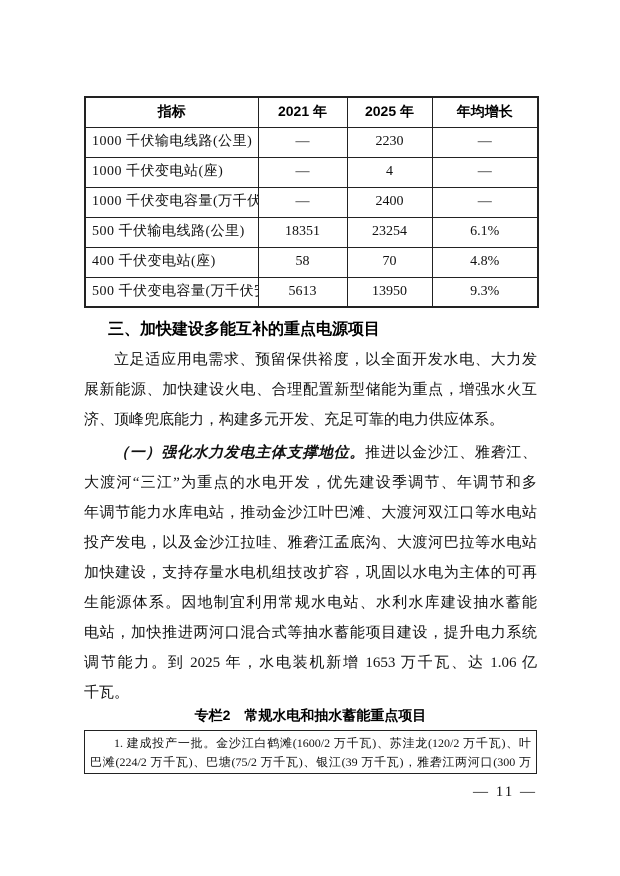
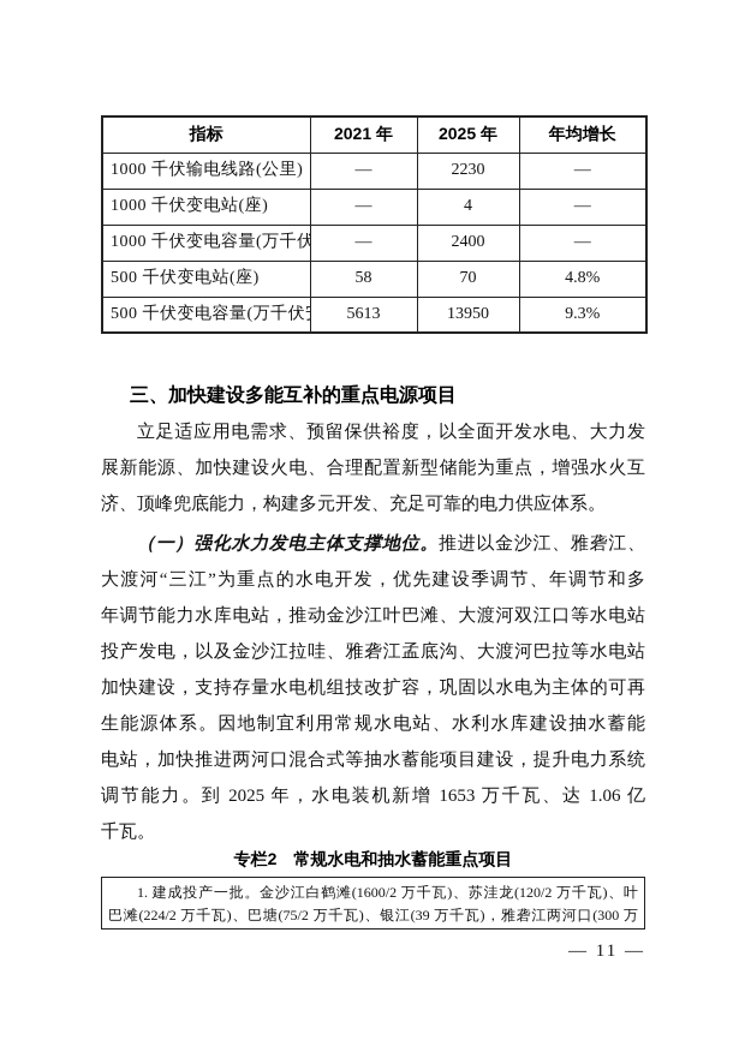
  指标	2021 年	2025 年	年均增长
  1000 千伏输电线路(公里)	—	2230	—
  1000 千伏变电站(座)	—	4	—
  1000 千伏变电容量(万千伏	—	2400	—
- 500 千伏输电线路(公里)	18351	23254	6.1%
- 400 千伏变电站(座)	58	70	4.8%
+ 500 千伏变电站(座)	58	70	4.8%
  500 千伏变电容量(万千伏	5613	13950	9.3%
  三、加快建设多能互补的重点电源项目
  立足适应用电需求、预留保供裕度，以全面开发水电、大力发
  展新能源、加快建设火电、合理配置新型储能为重点，增强水火互
  济、顶峰兜底能力，构建多元开发、充足可靠的电力供应体系。
  （一）强化水力发电主体支撑地位。推进以金沙江、雅砻江、
  大渡河“三江”为重点的水电开发，优先建设季调节、年调节和多
  年调节能力水库电站，推动金沙江叶巴滩、大渡河双江口等水电站
  投产发电，以及金沙江拉哇、雅砻江孟底沟、大渡河巴拉等水电站
  加快建设，支持存量水电机组技改扩容，巩固以水电为主体的可再
  生能源体系。因地制宜利用常规水电站、水利水库建设抽水蓄能
  电站，加快推进两河口混合式等抽水蓄能项目建设，提升电力系统
  调节能力。到 2025 年，水电装机新增 1653 万千瓦、达 1.06 亿
  千瓦。
  专栏2 常规水电和抽水蓄能重点项目
  1. 建成投产一批。金沙江白鹤滩(1600/2 万千瓦)、苏洼龙(120/2 万千瓦)、叶
  巴滩(224/2 万千瓦)、巴塘(75/2 万千瓦)、银江(39 万千瓦)，雅砻江两河口(300 万
  — 11 —
